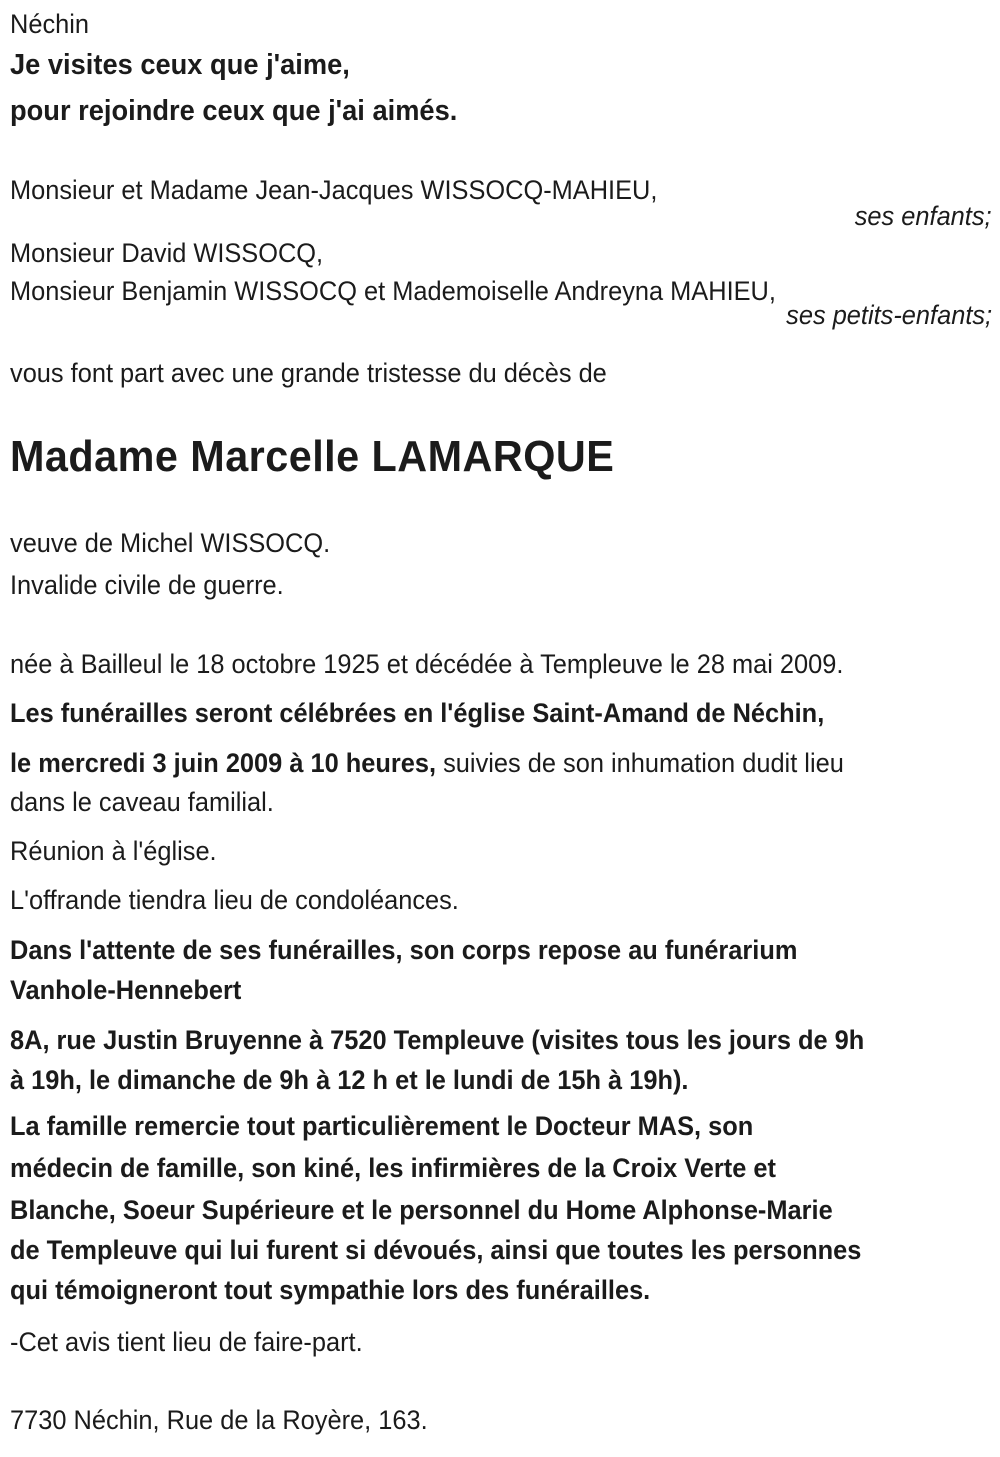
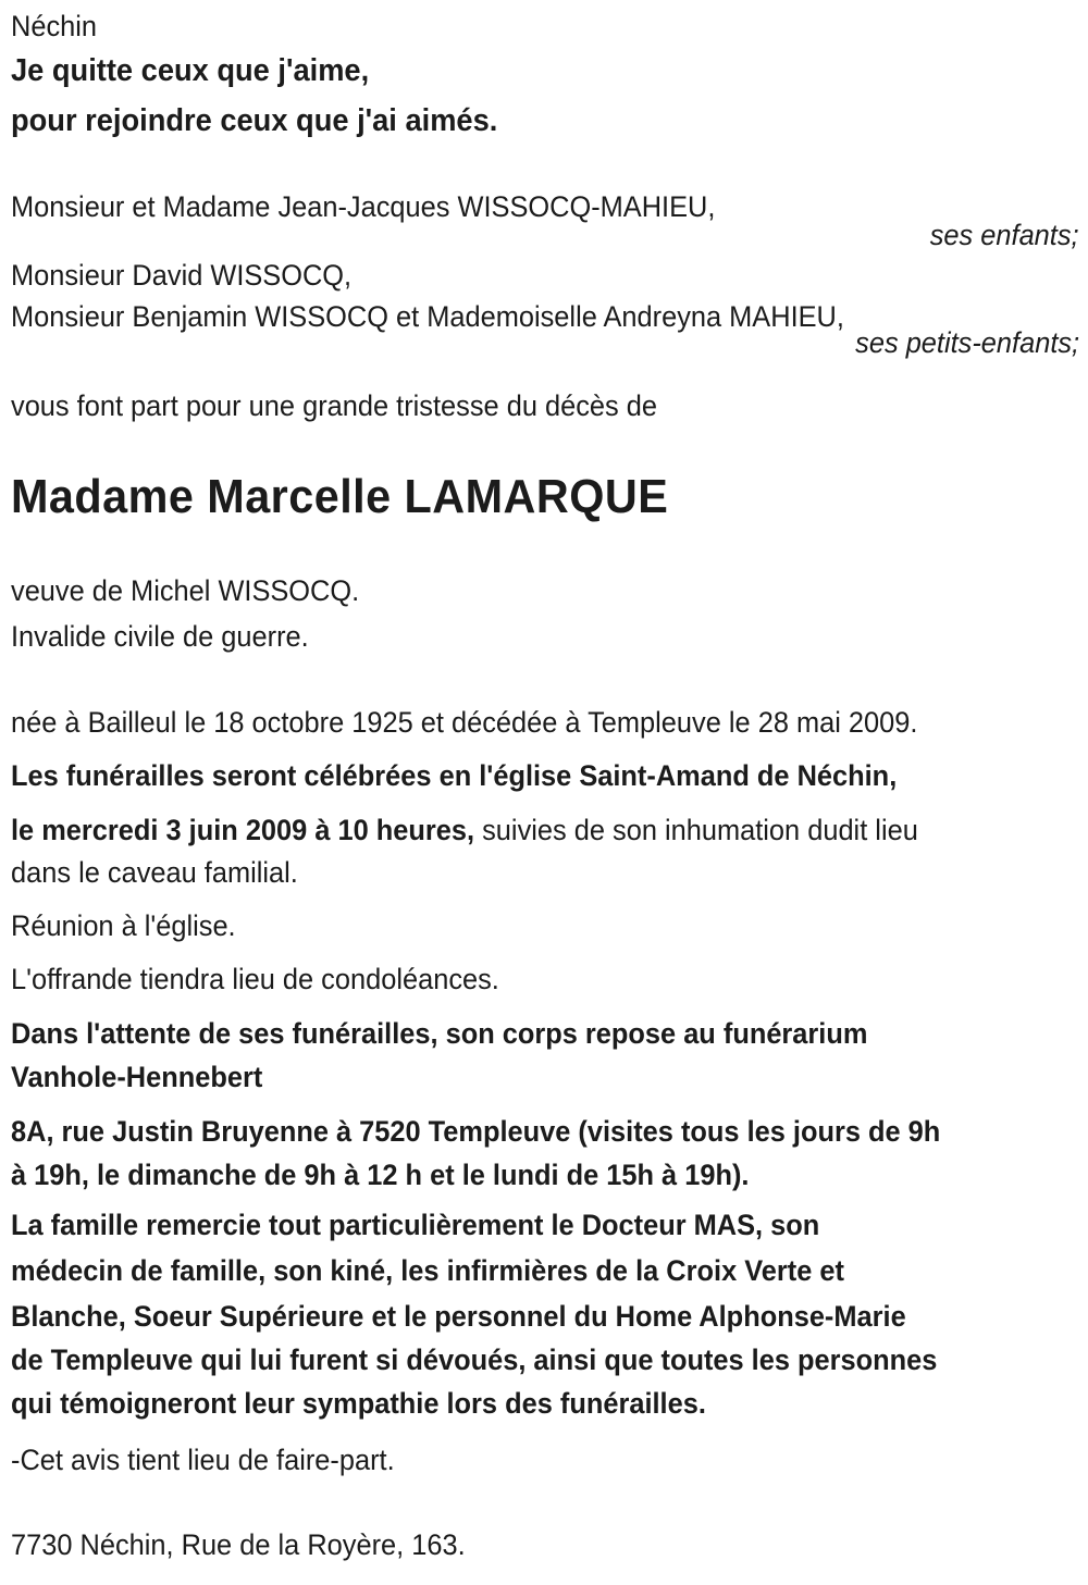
  Néchin
- Je visites ceux que j'aime,
+ Je quitte ceux que j'aime,
  pour rejoindre ceux que j'ai aimés.
  Monsieur et Madame Jean-Jacques WISSOCQ-MAHIEU,
  ses enfants;
  Monsieur David WISSOCQ,
  Monsieur Benjamin WISSOCQ et Mademoiselle Andreyna MAHIEU,
  ses petits-enfants;
- vous font part avec une grande tristesse du décès de
+ vous font part pour une grande tristesse du décès de
  Madame Marcelle LAMARQUE
  veuve de Michel WISSOCQ.
  Invalide civile de guerre.
  née à Bailleul le 18 octobre 1925 et décédée à Templeuve le 28 mai 2009.
  Les funérailles seront célébrées en l'église Saint-Amand de Néchin,
  le mercredi 3 juin 2009 à 10 heures, suivies de son inhumation dudit lieu
  dans le caveau familial.
  Réunion à l'église.
  L'offrande tiendra lieu de condoléances.
  Dans l'attente de ses funérailles, son corps repose au funérarium
  Vanhole-Hennebert
  8A, rue Justin Bruyenne à 7520 Templeuve (visites tous les jours de 9h
  à 19h, le dimanche de 9h à 12 h et le lundi de 15h à 19h).
  La famille remercie tout particulièrement le Docteur MAS, son
  médecin de famille, son kiné, les infirmières de la Croix Verte et
  Blanche, Soeur Supérieure et le personnel du Home Alphonse-Marie
  de Templeuve qui lui furent si dévoués, ainsi que toutes les personnes
- qui témoigneront tout sympathie lors des funérailles.
+ qui témoigneront leur sympathie lors des funérailles.
  -Cet avis tient lieu de faire-part.
  7730 Néchin, Rue de la Royère, 163.
